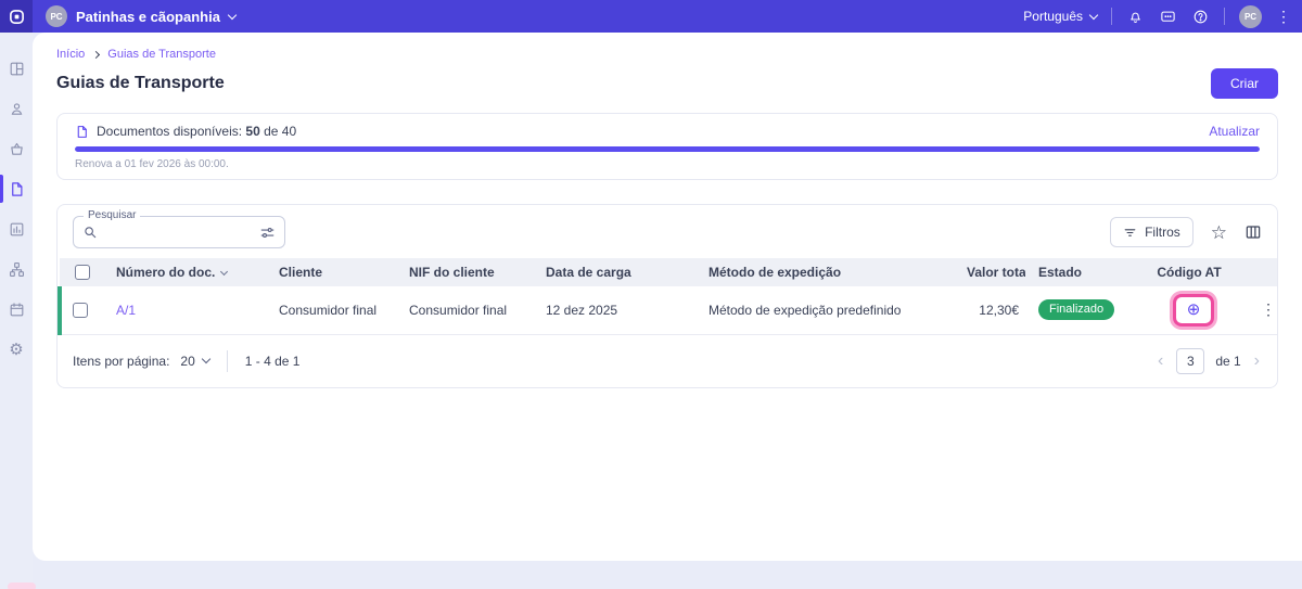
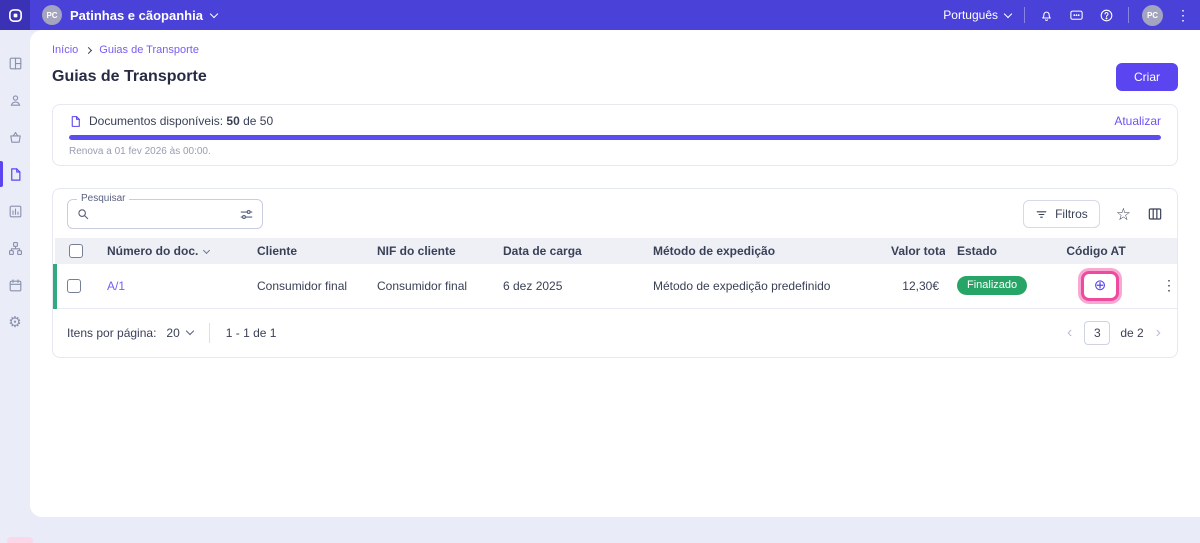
  PC
  Patinhas e cãopanhia
  Português
  PC
  ⋮
  ⚙
  Início
  Guias de Transporte
  Guias de Transporte
  Criar
- Documentos disponíveis: 50 de 40
+ Documentos disponíveis: 50 de 50
  Atualizar
  Renova a 01 fev 2026 às 00:00.
  Pesquisar
  Filtros
  ☆
  	Número do doc.	Cliente	NIF do cliente	Data de carga	Método de expedição	Valor tota	Estado	Código AT
- 	A/1	Consumidor final	Consumidor final	12 dez 2025	Método de expedição predefinido	12,30€	Finalizado	⊕	⋮
+ 	A/1	Consumidor final	Consumidor final	6 dez 2025	Método de expedição predefinido	12,30€	Finalizado	⊕	⋮
  Itens por página:
  20
- 1 - 4 de 1
+ 1 - 1 de 1
  ‹
  3
- de 1
+ de 2
  ›
